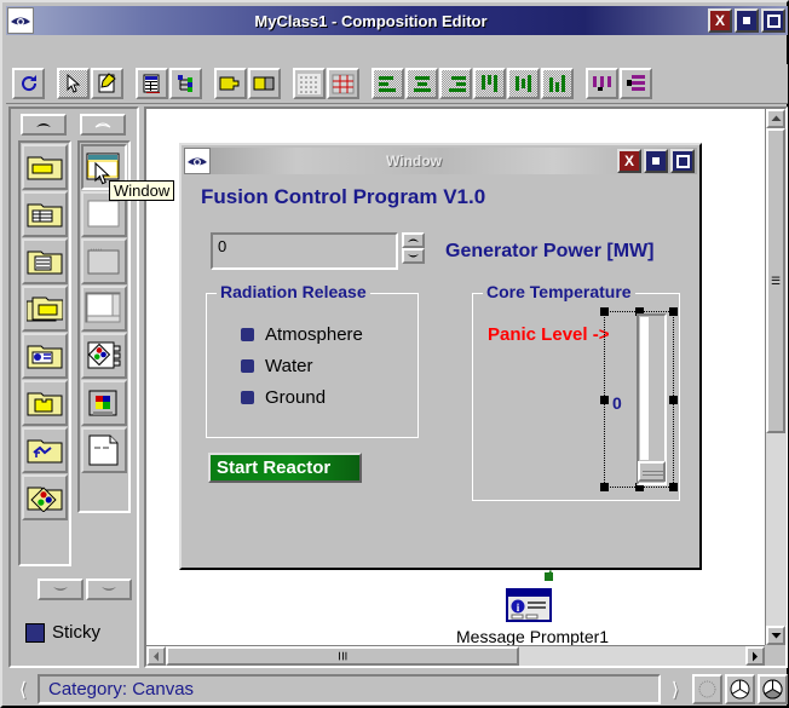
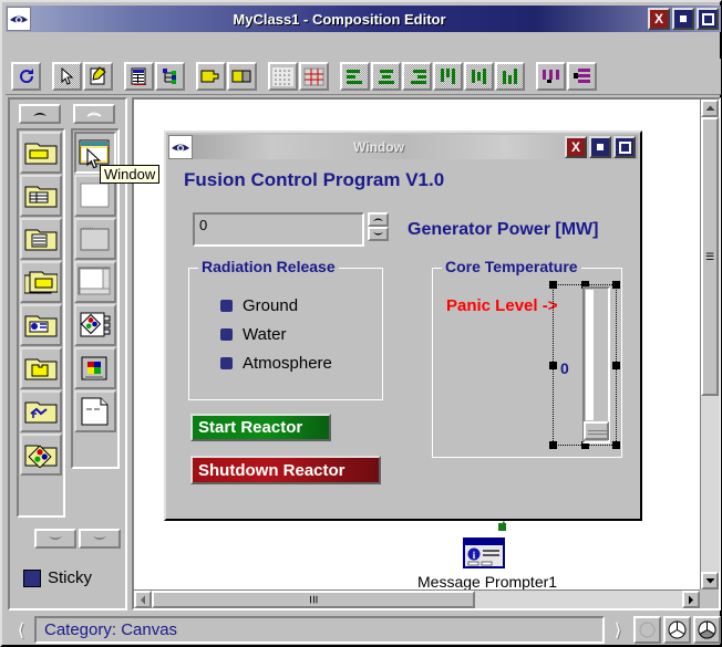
  MyClass1 - Composition Editor
  X
  Sticky
  Window
  X
  Fusion Control Program V1.0
  0
  Generator Power [MW]
  Radiation Release
- Atmosphere
+ Ground
  Water
- Ground
+ Atmosphere
  Core Temperature
  Panic Level ->
  0
  Start Reactor
+ Shutdown Reactor
  i
  Message Prompter1
  ☰
  Window
  ⟨
  Category: Canvas
  ⟩
